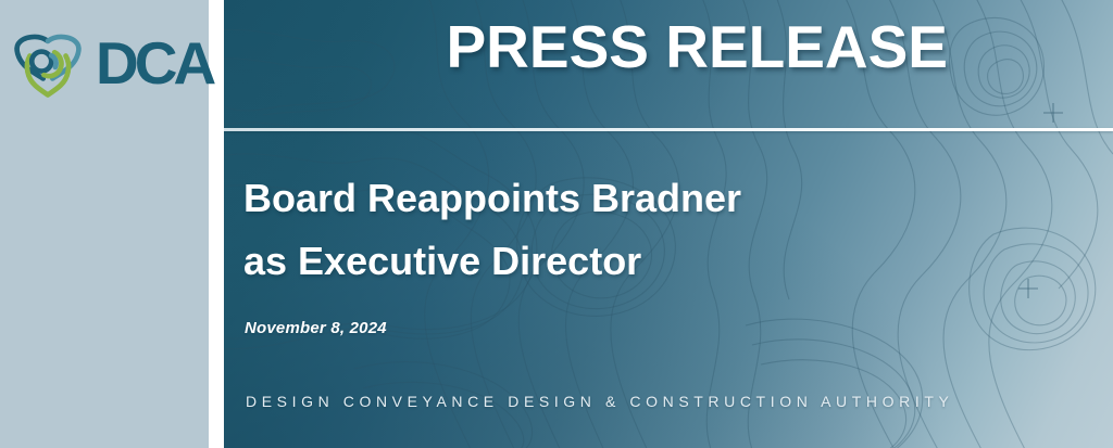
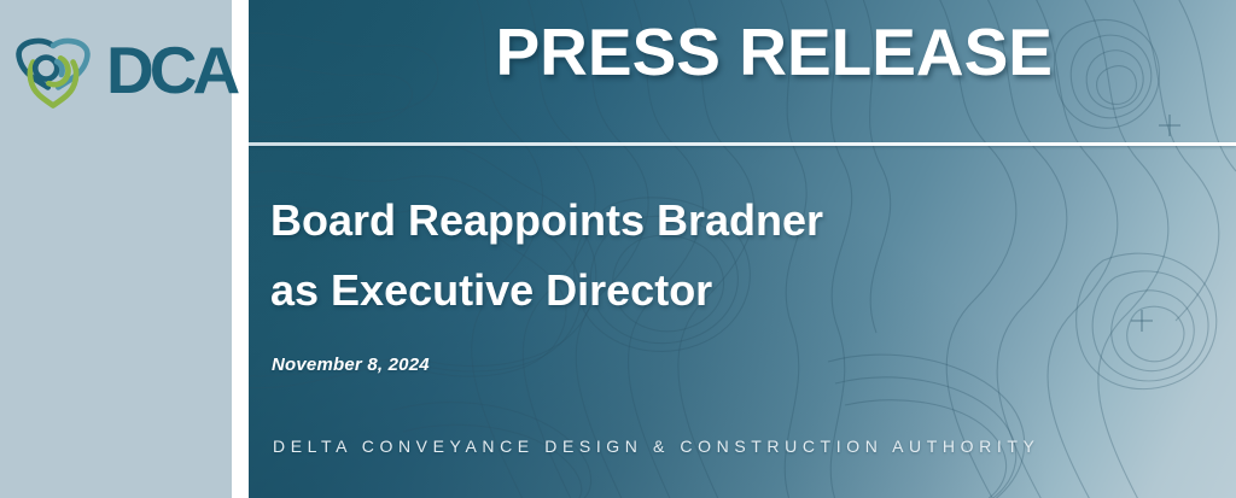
  DCA
  PRESS RELEASE
  Board Reappoints Bradner
  as Executive Director
  November 8, 2024
- DESIGN CONVEYANCE DESIGN & CONSTRUCTION AUTHORITY
+ DELTA CONVEYANCE DESIGN & CONSTRUCTION AUTHORITY
